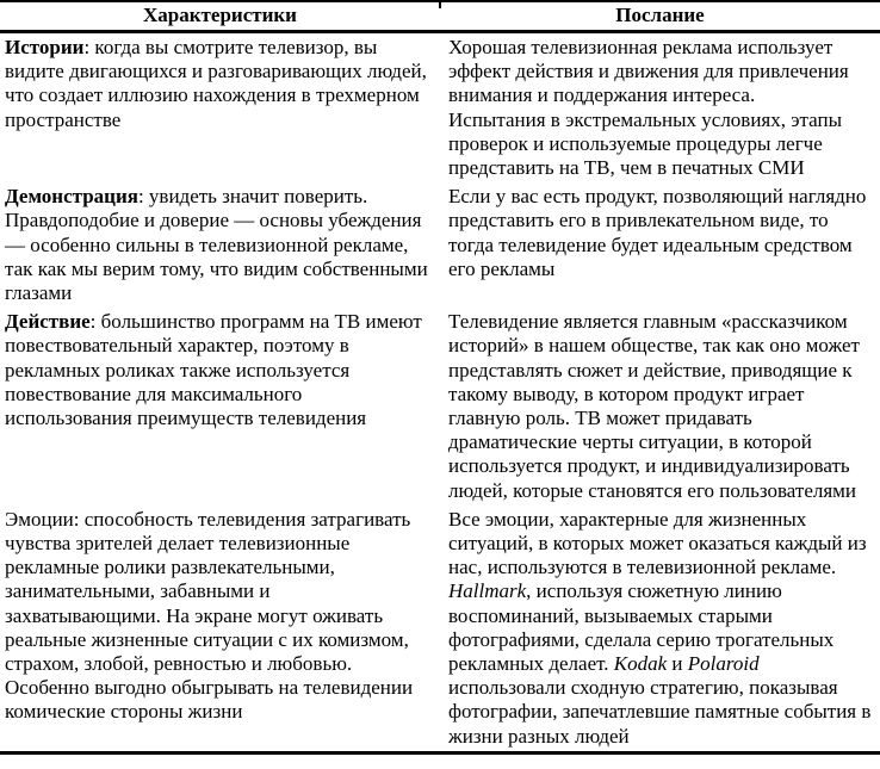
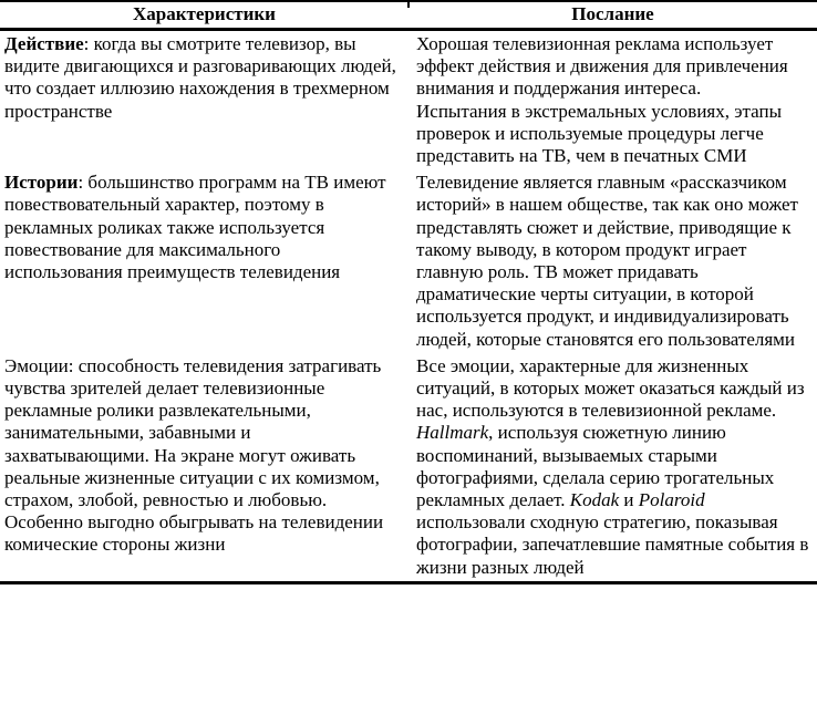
  Характеристики	Послание
- Истории: когда вы смотрите телевизор, вы видите двигающихся и разговаривающих людей, что создает иллюзию нахождения в трехмерном пространстве	Хорошая телевизионная реклама использует эффект действия и движения для привлечения внимания и поддержания интереса. Испытания в экстремальных условиях, этапы проверок и используемые процедуры легче представить на ТВ, чем в печатных СМИ
+ Действие: когда вы смотрите телевизор, вы видите двигающихся и разговаривающих людей, что создает иллюзию нахождения в трехмерном пространстве	Хорошая телевизионная реклама использует эффект действия и движения для привлечения внимания и поддержания интереса. Испытания в экстремальных условиях, этапы проверок и используемые процедуры легче представить на ТВ, чем в печатных СМИ
- Демонстрация: увидеть значит поверить. Правдоподобие и доверие — основы убеждения — особенно сильны в телевизионной рекламе, так как мы верим тому, что видим собственными глазами	Если у вас есть продукт, позволяющий наглядно представить его в привлекательном виде, то тогда телевидение будет идеальным средством его рекламы
- Действие: большинство программ на ТВ имеют повествовательный характер, поэтому в рекламных роликах также используется повествование для максимального использования преимуществ телевидения	Телевидение является главным «рассказчиком историй» в нашем обществе, так как оно может представлять сюжет и действие, приводящие к такому выводу, в котором продукт играет главную роль. ТВ может придавать драматические черты ситуации, в которой используется продукт, и индивидуализировать людей, которые становятся его пользователями
+ Истории: большинство программ на ТВ имеют повествовательный характер, поэтому в рекламных роликах также используется повествование для максимального использования преимуществ телевидения	Телевидение является главным «рассказчиком историй» в нашем обществе, так как оно может представлять сюжет и действие, приводящие к такому выводу, в котором продукт играет главную роль. ТВ может придавать драматические черты ситуации, в которой используется продукт, и индивидуализировать людей, которые становятся его пользователями
  Эмоции: способность телевидения затрагивать чувства зрителей делает телевизионные рекламные ролики развлекательными, занимательными, забавными и захватывающими. На экране могут оживать реальные жизненные ситуации с их комизмом, страхом, злобой, ревностью и любовью. Особенно выгодно обыгрывать на телевидении комические стороны жизни	Все эмоции, характерные для жизненных ситуаций, в которых может оказаться каждый из нас, используются в телевизионной рекламе. Hallmark, используя сюжетную линию воспоминаний, вызываемых старыми фотографиями, сделала серию трогательных рекламных делает. Kodak и Polaroid использовали сходную стратегию, показывая фотографии, запечатлевшие памятные события в жизни разных людей
